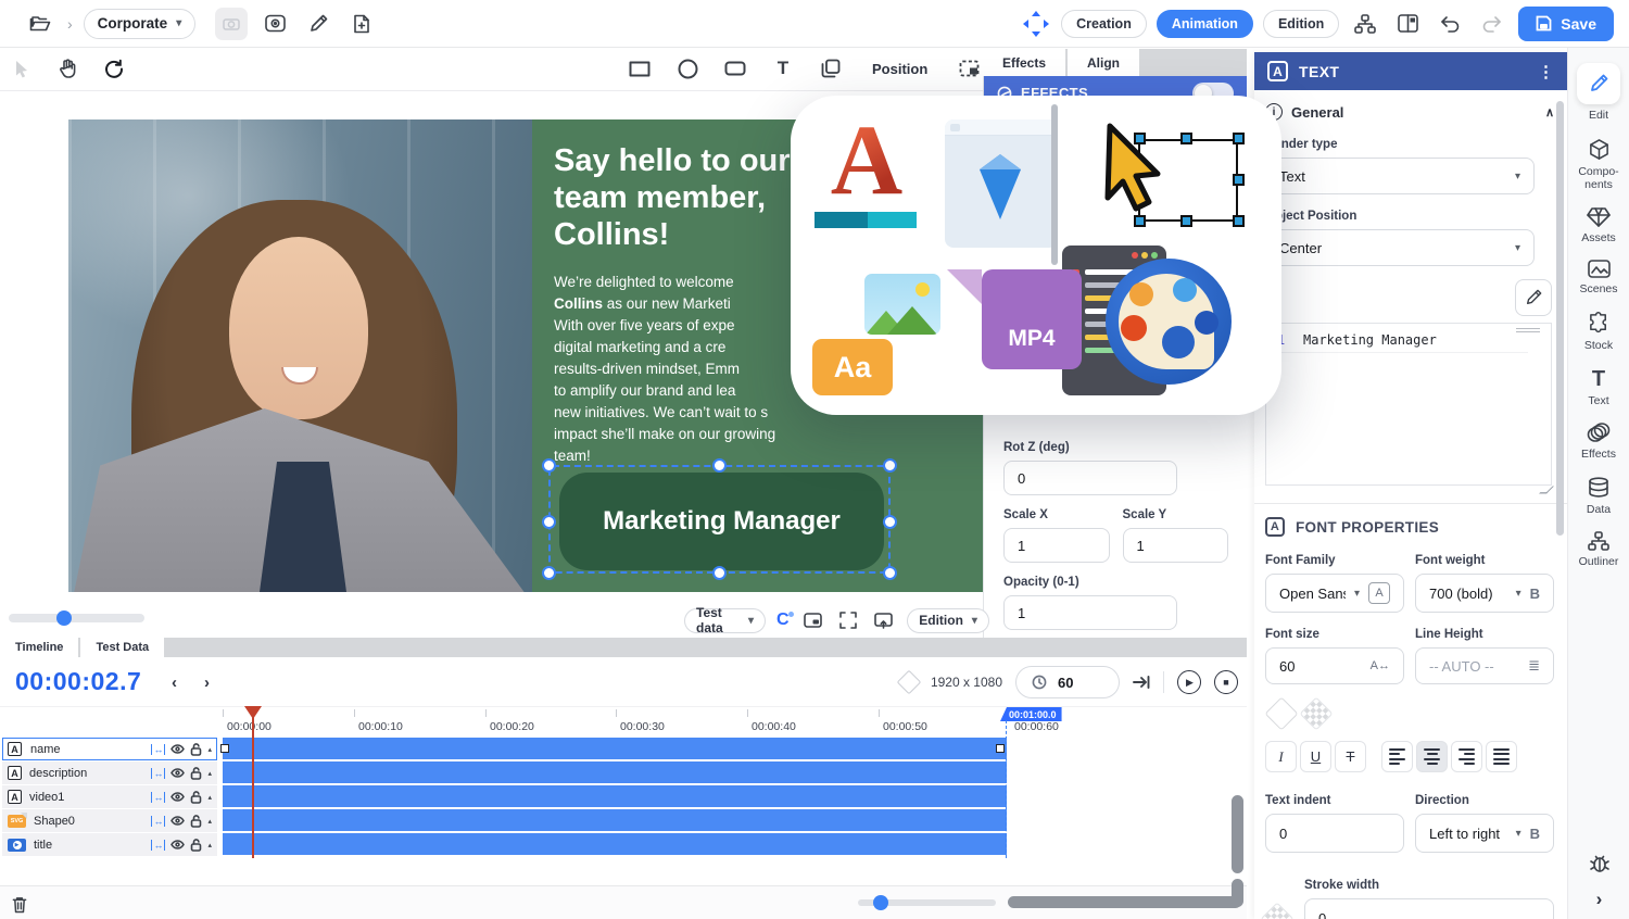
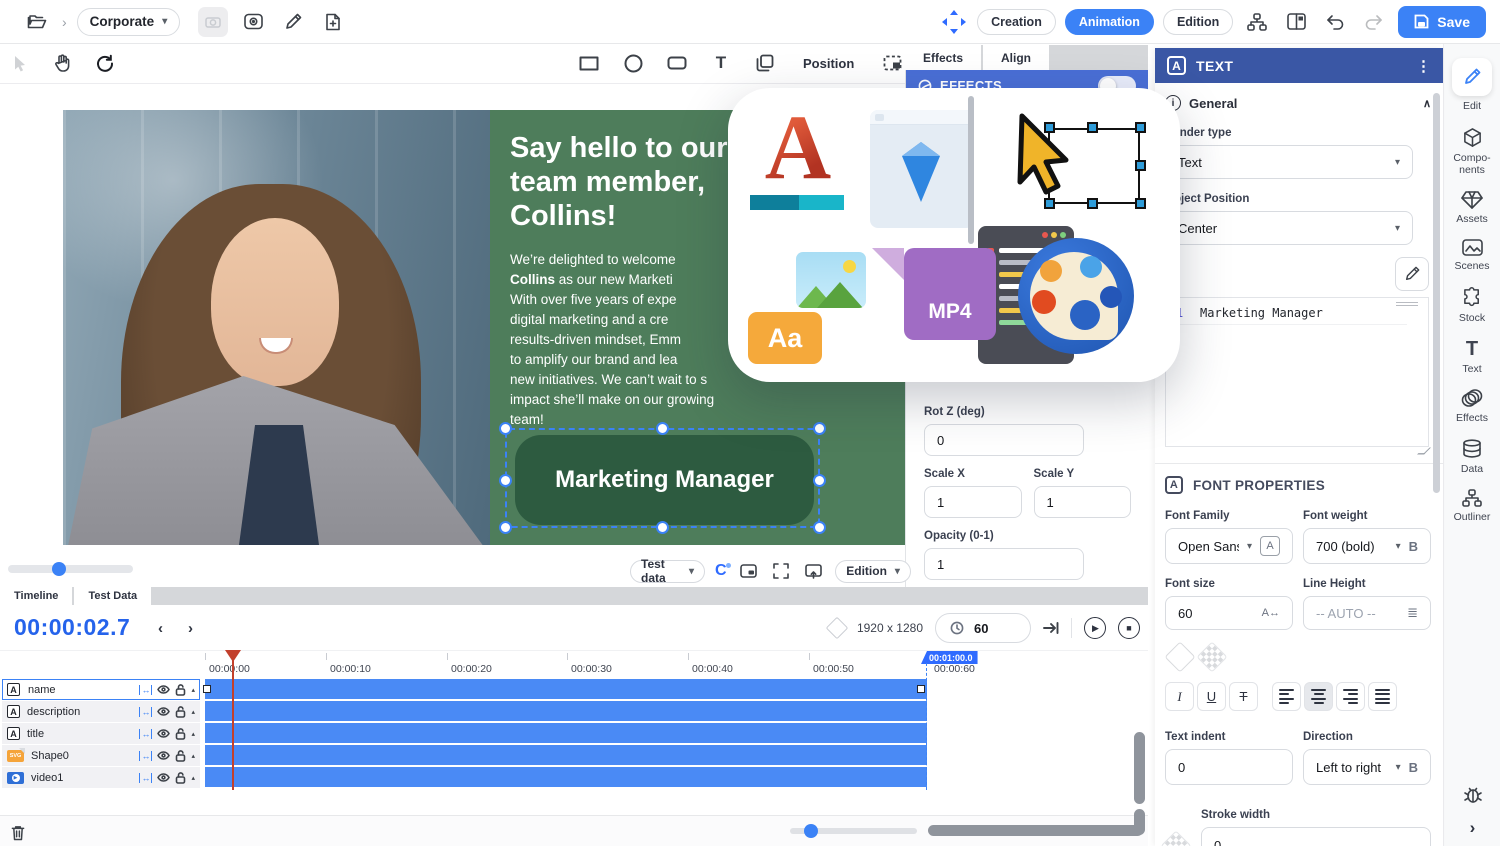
  ›
  Corporate
  ▾
  Creation
  Animation
  Edition
  Save
  T
  Position
  Effects
  Align
  EFFECTS
  Rot Z (deg)
  0
  Scale X
  1
  Scale Y
  1
  Opacity (0-1)
  1
  Say hello to our
  team member,
  Collins!
  We’re delighted to welcome
  Collins as our new Marketi
  With over five years of expe
  digital marketing and a cre
  results-driven mindset, Emm
  to amplify our brand and lea
  new initiatives. We can’t wait to s
  impact she’ll make on our growing
  team!
  Marketing Manager
  Test data
  ▾
  C
  Edition
  ▾
  Timeline
  Test Data
  00:00:02.7
  ‹
  ›
- 1920 x 1080
+ 1920 x 1280
  60
  ▶
  ■
  00:0:00
  00:00:10
  00:00:20
  00:00:30
  00:00:40
  00:00:50
  00:00:60
  00:01:00.0
  A
  name
  ↔
  A
  description
  ↔
  A
- video1
+ title
  ↔
  Shape0
  ↔
- title
+ video1
  ↔
  A
  TEXT
  ⋮
  i
  General
  ∧
  nder type
  Text
  ▾
  ject Position
  Center
  ▾
  Marketing Manager
  A
  FONT PROPERTIES
  Font Family
  Open San
  ▾
  A
  Font weight
  700 (bold)
  ▾
  B
  Font size
  60
  A↔
  Line Height
  -- AUTO --
  ≣
  I
  U
  T
  Text indent
  0
  Direction
  Left to right
  ▾
  B
  Stroke width
  0
  Edit
  Compo-
  nents
  Assets
  Scenes
  Stock
  T
  Text
  Effects
  Data
  Outliner
  ›
  A
  Aa
  MP4
